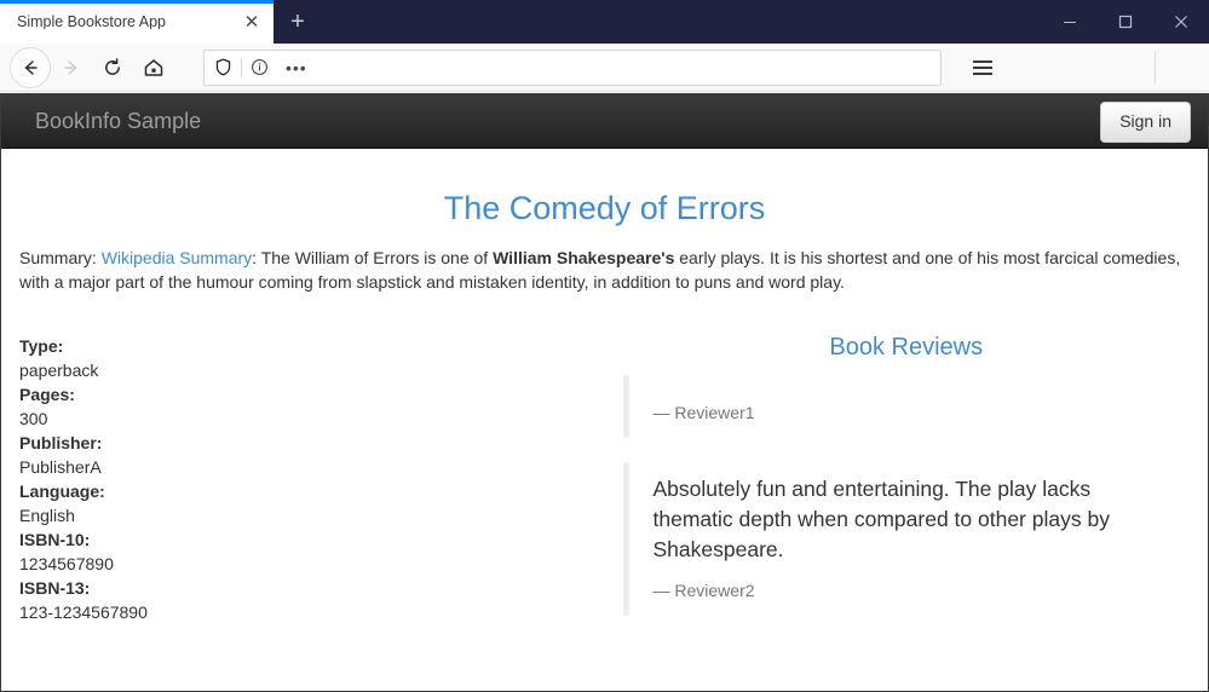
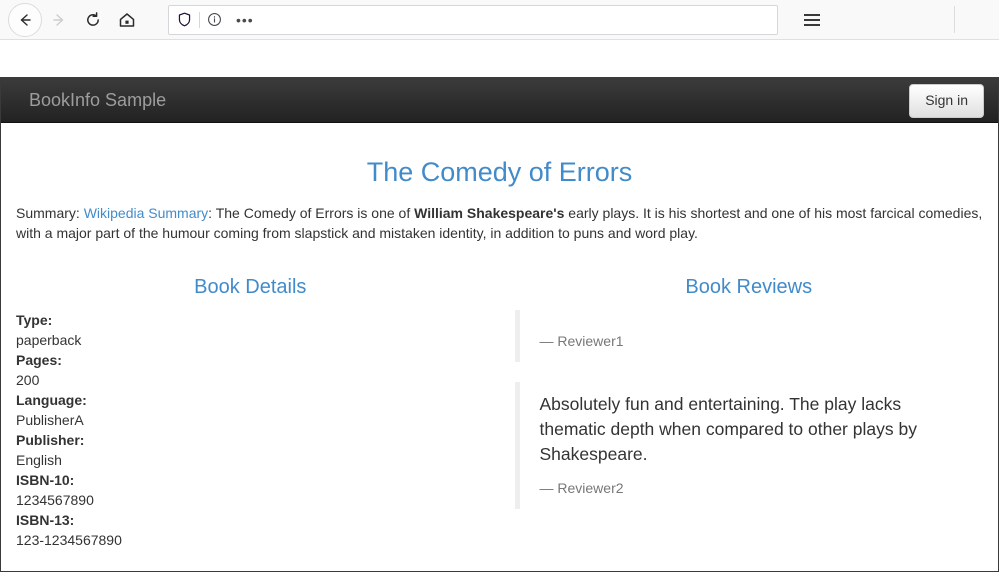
- Simple Bookstore App
- ✕
- +
  •••
  BookInfo Sample
  Sign in
  The Comedy of Errors
- Summary: Wikipedia Summary: The William of Errors is one of William Shakespeare's early plays. It is his shortest and one of his most farcical comedies, with a major part of the humour coming from slapstick and mistaken identity, in addition to puns and word play.
+ Summary: Wikipedia Summary: The Comedy of Errors is one of William Shakespeare's early plays. It is his shortest and one of his most farcical comedies, with a major part of the humour coming from slapstick and mistaken identity, in addition to puns and word play.
+ Book Details
  Type:
  paperback
  Pages:
- 300
+ 200
- Publisher:
+ Language:
  PublisherA
- Language:
+ Publisher:
  English
  ISBN-10:
  1234567890
  ISBN-13:
  123-1234567890
  Book Reviews
  — Reviewer1
  Absolutely fun and entertaining. The play lacks thematic depth when compared to other plays by Shakespeare.
  — Reviewer2
